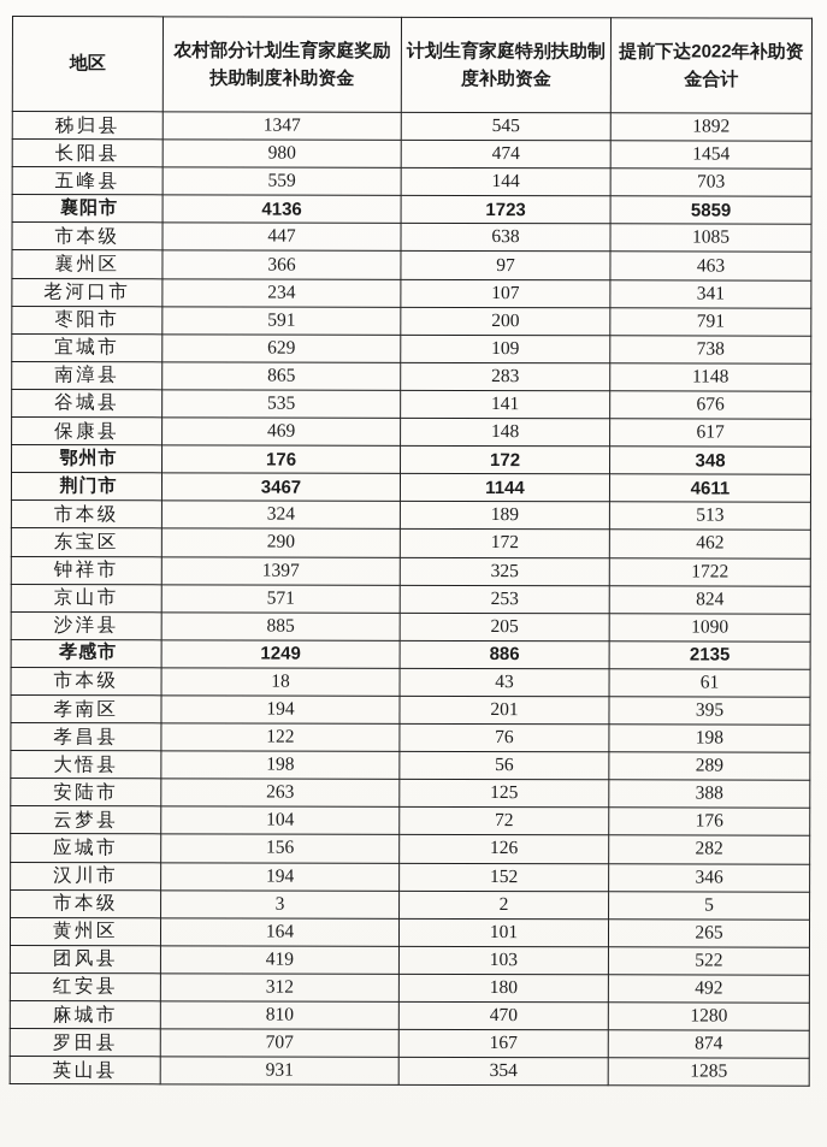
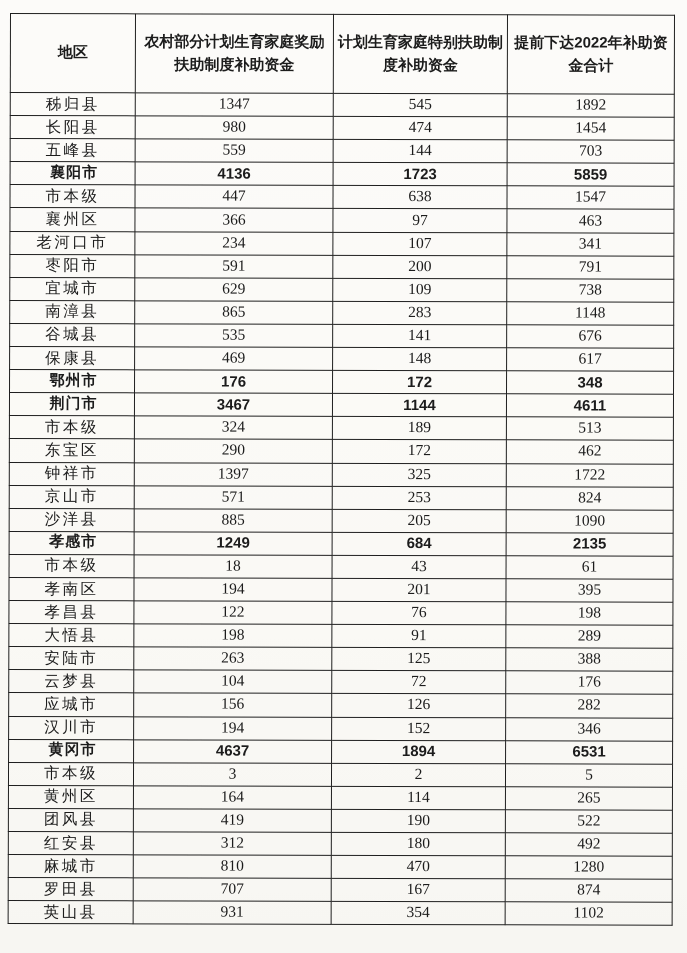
  地区	农村部分计划生育家庭奖励扶助制度补助资金	计划生育家庭特别扶助制度补助资金	提前下达2022年补助资金合计
  秭归县	1347	545	1892
  长阳县	980	474	1454
  五峰县	559	144	703
  襄阳市	4136	1723	5859
- 市本级	447	638	1085
+ 市本级	447	638	1547
  襄州区	366	97	463
  老河口市	234	107	341
  枣阳市	591	200	791
  宜城市	629	109	738
  南漳县	865	283	1148
  谷城县	535	141	676
  保康县	469	148	617
  鄂州市	176	172	348
  荆门市	3467	1144	4611
  市本级	324	189	513
  东宝区	290	172	462
  钟祥市	1397	325	1722
  京山市	571	253	824
  沙洋县	885	205	1090
- 孝感市	1249	886	2135
+ 孝感市	1249	684	2135
  市本级	18	43	61
  孝南区	194	201	395
  孝昌县	122	76	198
- 大悟县	198	56	289
+ 大悟县	198	91	289
  安陆市	263	125	388
  云梦县	104	72	176
  应城市	156	126	282
  汉川市	194	152	346
+ 黄冈市	4637	1894	6531
  市本级	3	2	5
- 黄州区	164	101	265
+ 黄州区	164	114	265
- 团风县	419	103	522
+ 团风县	419	190	522
  红安县	312	180	492
  麻城市	810	470	1280
  罗田县	707	167	874
- 英山县	931	354	1285
+ 英山县	931	354	1102
